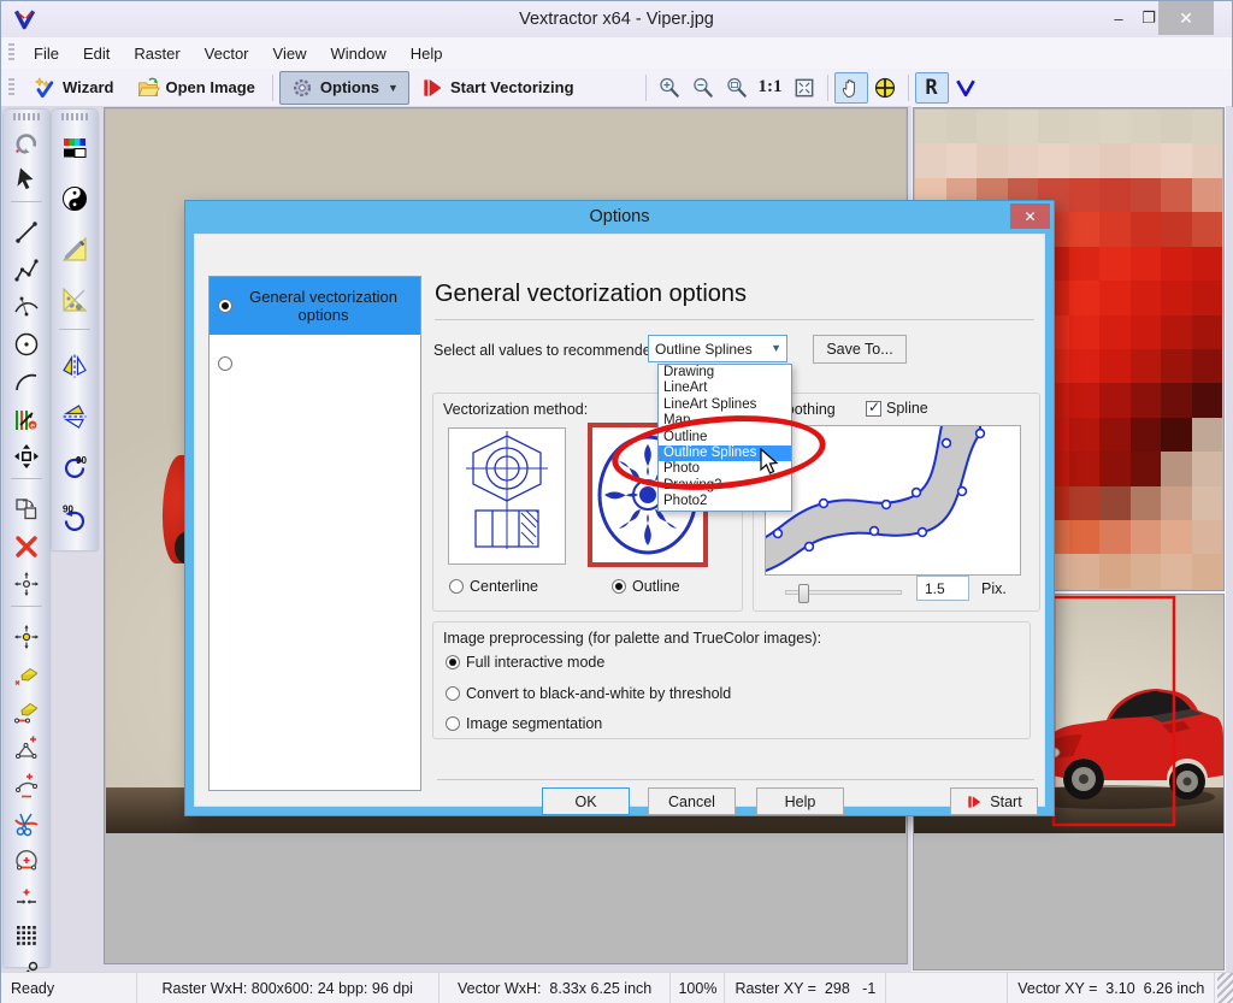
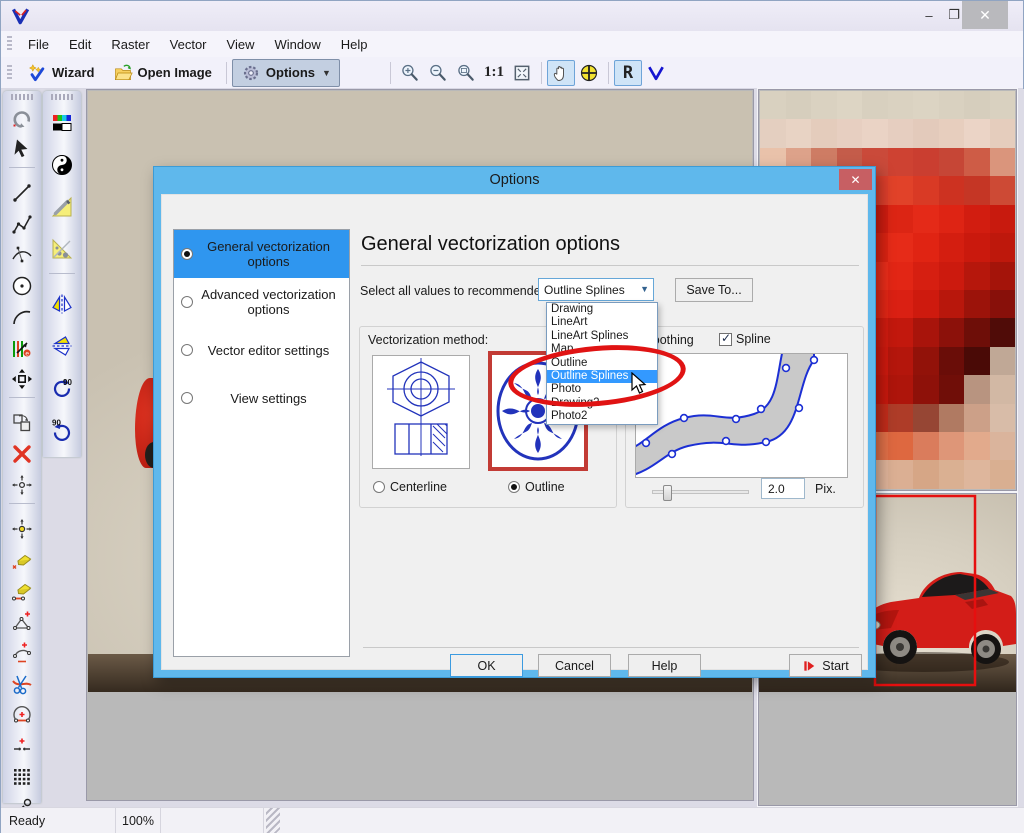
- Vextractor x64 - Viper.jpg
  –
  ❐
  ✕
  File
  Edit
  Raster
  Vector
  View
  Window
  Help
  Wizard
  Open Image
  Options
  ▼
- Start Vectorizing
  1:1
  R
  90
  90
  Ready
- Raster WxH: 800x600: 24 bpp: 96 dpi
- Vector WxH: 8.33x 6.25 inch
  100%
- Raster XY = 298 -1
- Vector XY = 3.10 6.26 inch
  Options
  ✕
  General vectorization options
+ Advanced vectorization options
+ Vector editor settings
+ View settings
  General vectorization options
  Select all values to recommend
  Outline Splines
  ▼
  Save To...
  Vectorization method:
  Centerline
  Outline
  Spline
- 1.5
+ 2.0
  Pix.
- Image preprocessing (for palette and TrueColor images):
- Full interactive mode
- Convert to black-and-white by threshold
- Image segmentation
  OK
  Cancel
  Help
  Start
  Drawing
  LineArt
  LineArt Splines
  Map
  Outline
  Outline Splines
  Photo
  Drawing2
  Photo2
